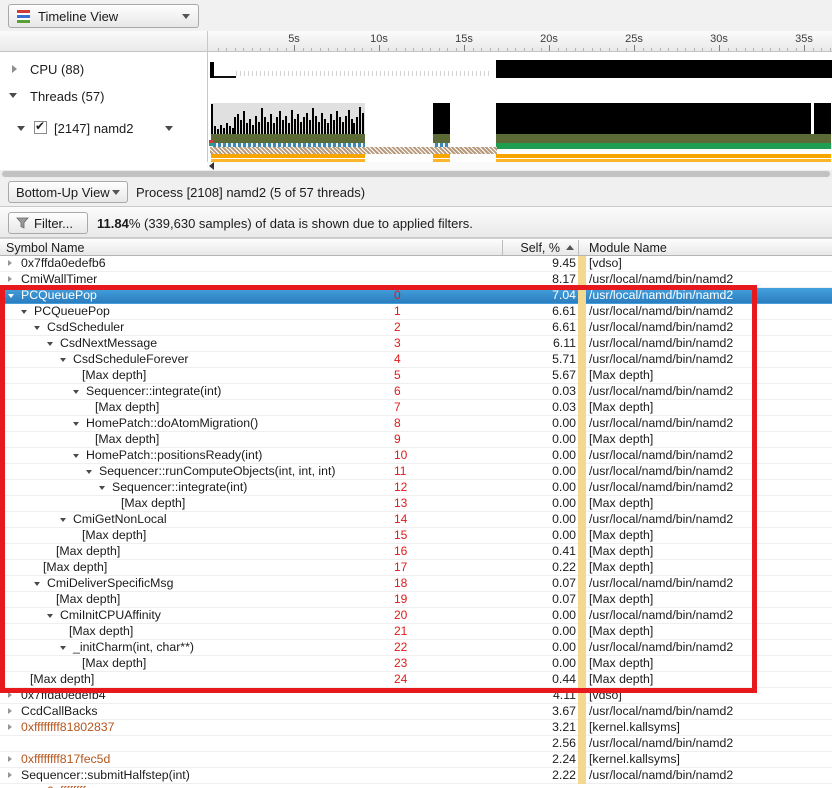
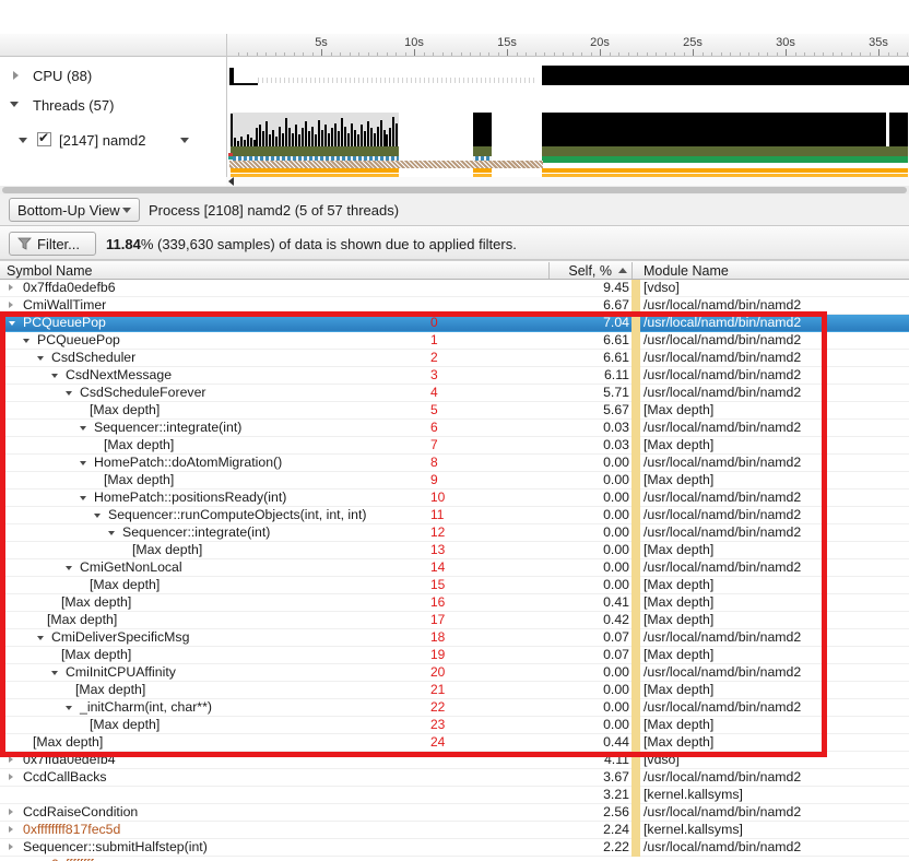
- Timeline View
  5s
  10s
  15s
  20s
  25s
  30s
  35s
  CPU (88)
  Threads (57)
  ✔
  [2147] namd2
  Bottom-Up View
  Process [2108] namd2 (5 of 57 threads)
  Filter...
  11.84% (339,630 samples) of data is shown due to applied filters.
  Symbol Name
  Self, %
  Module Name
  0x7ffda0edefb6
  9.45
  [vdso]
  CmiWallTimer
- 8.17
+ 6.67
  /usr/local/namd/bin/namd2
  PCQueuePop
  0
  7.04
  /usr/local/namd/bin/namd2
  PCQueuePop
  1
  6.61
  /usr/local/namd/bin/namd2
  CsdScheduler
  2
  6.61
  /usr/local/namd/bin/namd2
  CsdNextMessage
  3
  6.11
  /usr/local/namd/bin/namd2
  CsdScheduleForever
  4
  5.71
  /usr/local/namd/bin/namd2
  [Max depth]
  5
  5.67
  [Max depth]
  Sequencer::integrate(int)
  6
  0.03
  /usr/local/namd/bin/namd2
  [Max depth]
  7
  0.03
  [Max depth]
  HomePatch::doAtomMigration()
  8
  0.00
  /usr/local/namd/bin/namd2
  [Max depth]
  9
  0.00
  [Max depth]
  HomePatch::positionsReady(int)
  10
  0.00
  /usr/local/namd/bin/namd2
  Sequencer::runComputeObjects(int, int, int)
  11
  0.00
  /usr/local/namd/bin/namd2
  Sequencer::integrate(int)
  12
  0.00
  /usr/local/namd/bin/namd2
  [Max depth]
  13
  0.00
  [Max depth]
  CmiGetNonLocal
  14
  0.00
  /usr/local/namd/bin/namd2
  [Max depth]
  15
  0.00
  [Max depth]
  [Max depth]
  16
  0.41
  [Max depth]
  [Max depth]
  17
- 0.22
+ 0.42
  [Max depth]
  CmiDeliverSpecificMsg
  18
  0.07
  /usr/local/namd/bin/namd2
  [Max depth]
  19
  0.07
  [Max depth]
  CmiInitCPUAffinity
  20
  0.00
  /usr/local/namd/bin/namd2
  [Max depth]
  21
  0.00
  [Max depth]
  _initCharm(int, char**)
  22
  0.00
  /usr/local/namd/bin/namd2
  [Max depth]
  23
  0.00
  [Max depth]
  [Max depth]
  24
  0.44
  [Max depth]
  0x7ffda0edefb4
  4.11
  [vdso]
  CcdCallBacks
  3.67
  /usr/local/namd/bin/namd2
- 0xffffffff81802837
  3.21
  [kernel.kallsyms]
+ CcdRaiseCondition
  2.56
  /usr/local/namd/bin/namd2
  0xffffffff817fec5d
  2.24
  [kernel.kallsyms]
  Sequencer::submitHalfstep(int)
  2.22
  /usr/local/namd/bin/namd2
